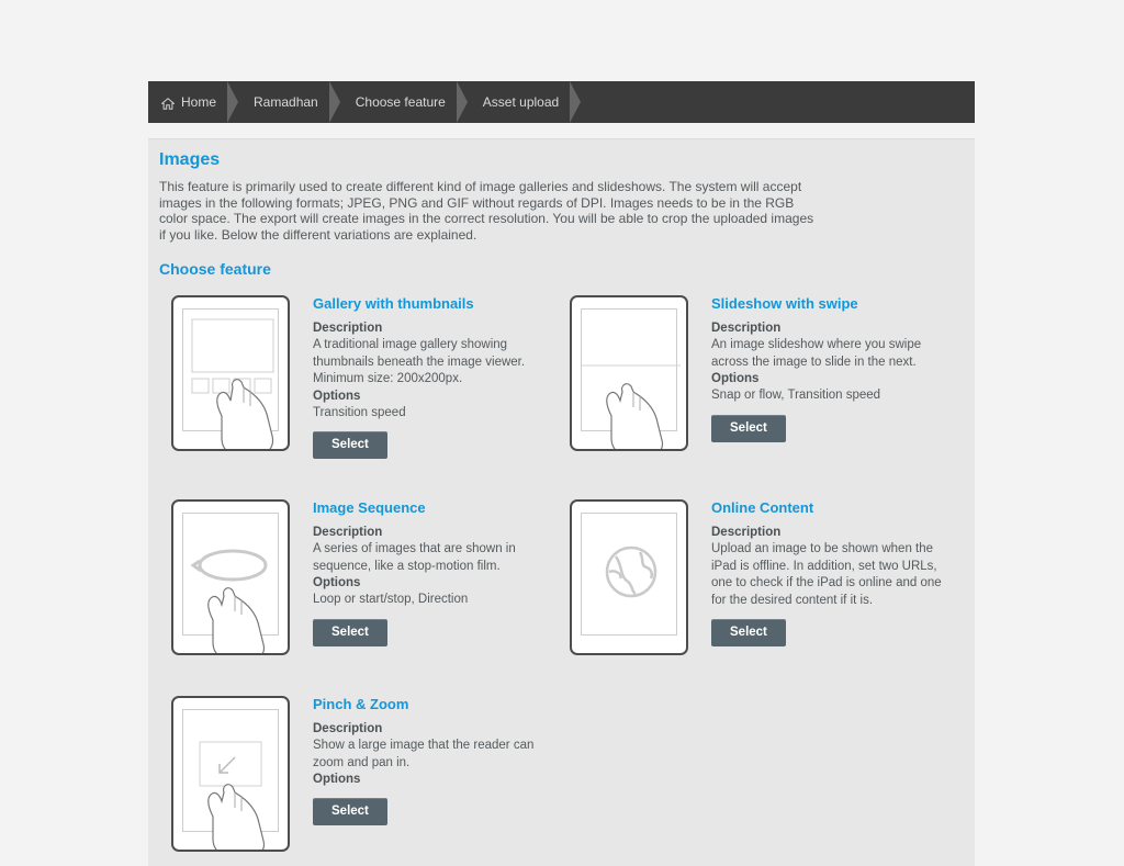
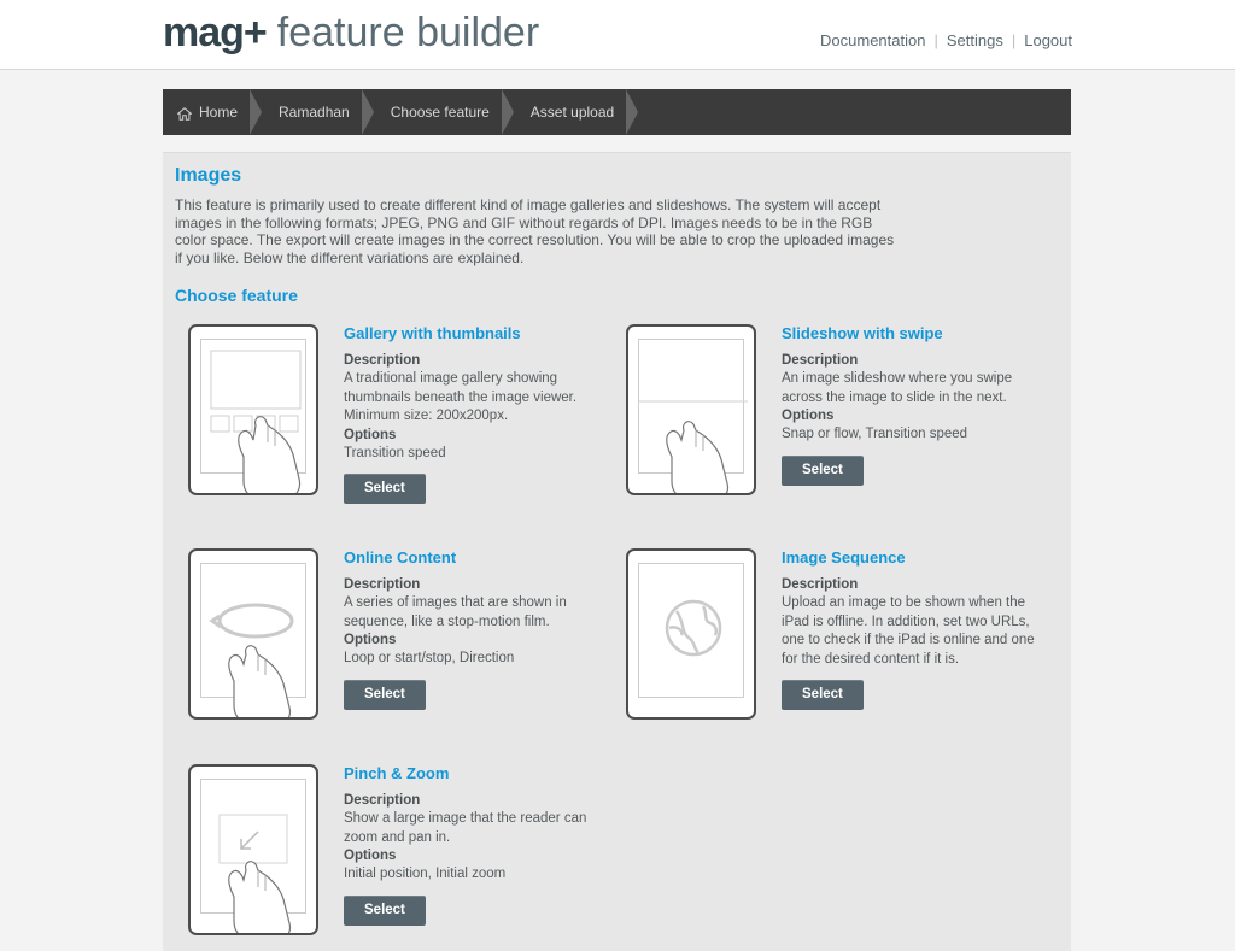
+ mag+ feature builder
+ Documentation | Settings | Logout
  Home
  Ramadhan
  Choose feature
  Asset upload
  Images
  This feature is primarily used to create different kind of image galleries and slideshows. The system will accept images in the following formats; JPEG, PNG and GIF without regards of DPI. Images needs to be in the RGB color space. The export will create images in the correct resolution. You will be able to crop the uploaded images if you like. Below the different variations are explained.
  Choose feature
  Gallery with thumbnails
  Description
  A traditional image gallery showing thumbnails beneath the image viewer. Minimum size: 200x200px.
  Options
  Transition speed
  Select
  Slideshow with swipe
  Description
  An image slideshow where you swipe across the image to slide in the next.
  Options
  Snap or flow, Transition speed
  Select
- Image Sequence
+ Online Content
  Description
  A series of images that are shown in sequence, like a stop-motion film.
  Options
  Loop or start/stop, Direction
  Select
- Online Content
+ Image Sequence
  Description
  Upload an image to be shown when the iPad is offline. In addition, set two URLs, one to check if the iPad is online and one for the desired content if it is.
  Select
  Pinch & Zoom
  Description
  Show a large image that the reader can zoom and pan in.
  Options
+ Initial position, Initial zoom
  Select
